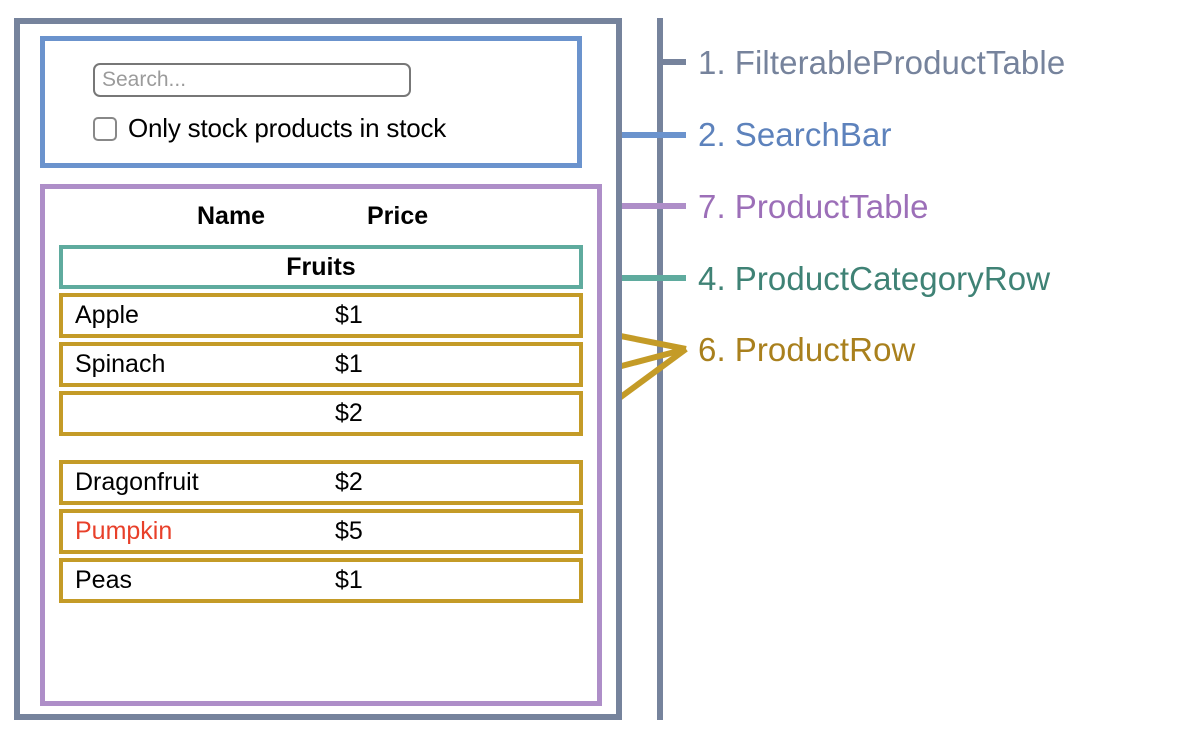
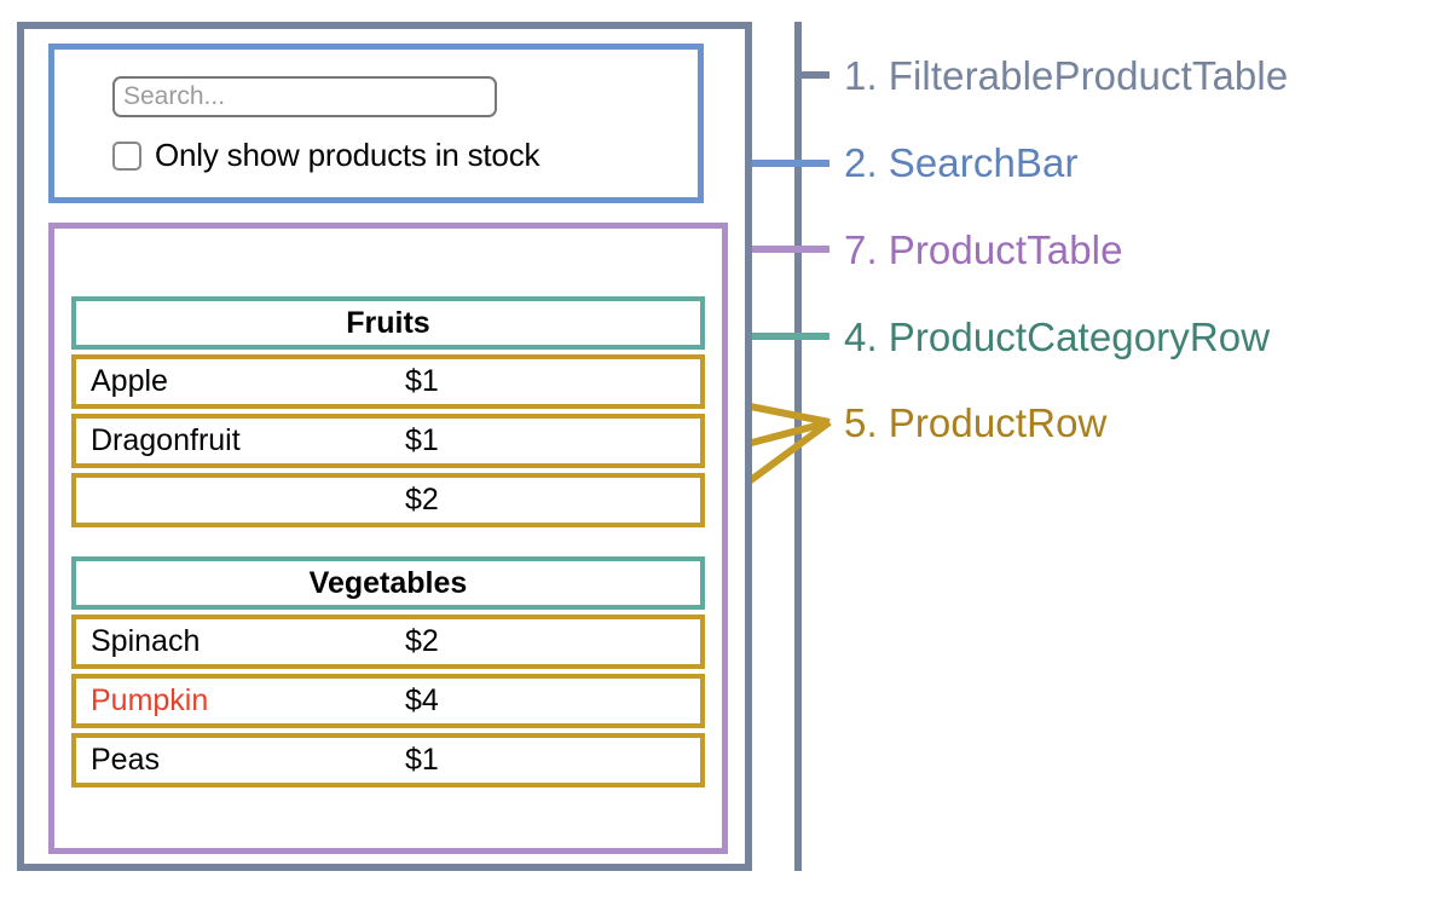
  Search...
- Only stock products in stock
+ Only show products in stock
- Name
- Price
  Fruits
  Apple
  $1
- Spinach
+ Dragonfruit
  $1
  $2
+ Vegetables
- Dragonfruit
+ Spinach
  $2
  Pumpkin
- $5
+ $4
  Peas
  $1
  1. FilterableProductTable
  2. SearchBar
  7. ProductTable
  4. ProductCategoryRow
- 6. ProductRow
+ 5. ProductRow
